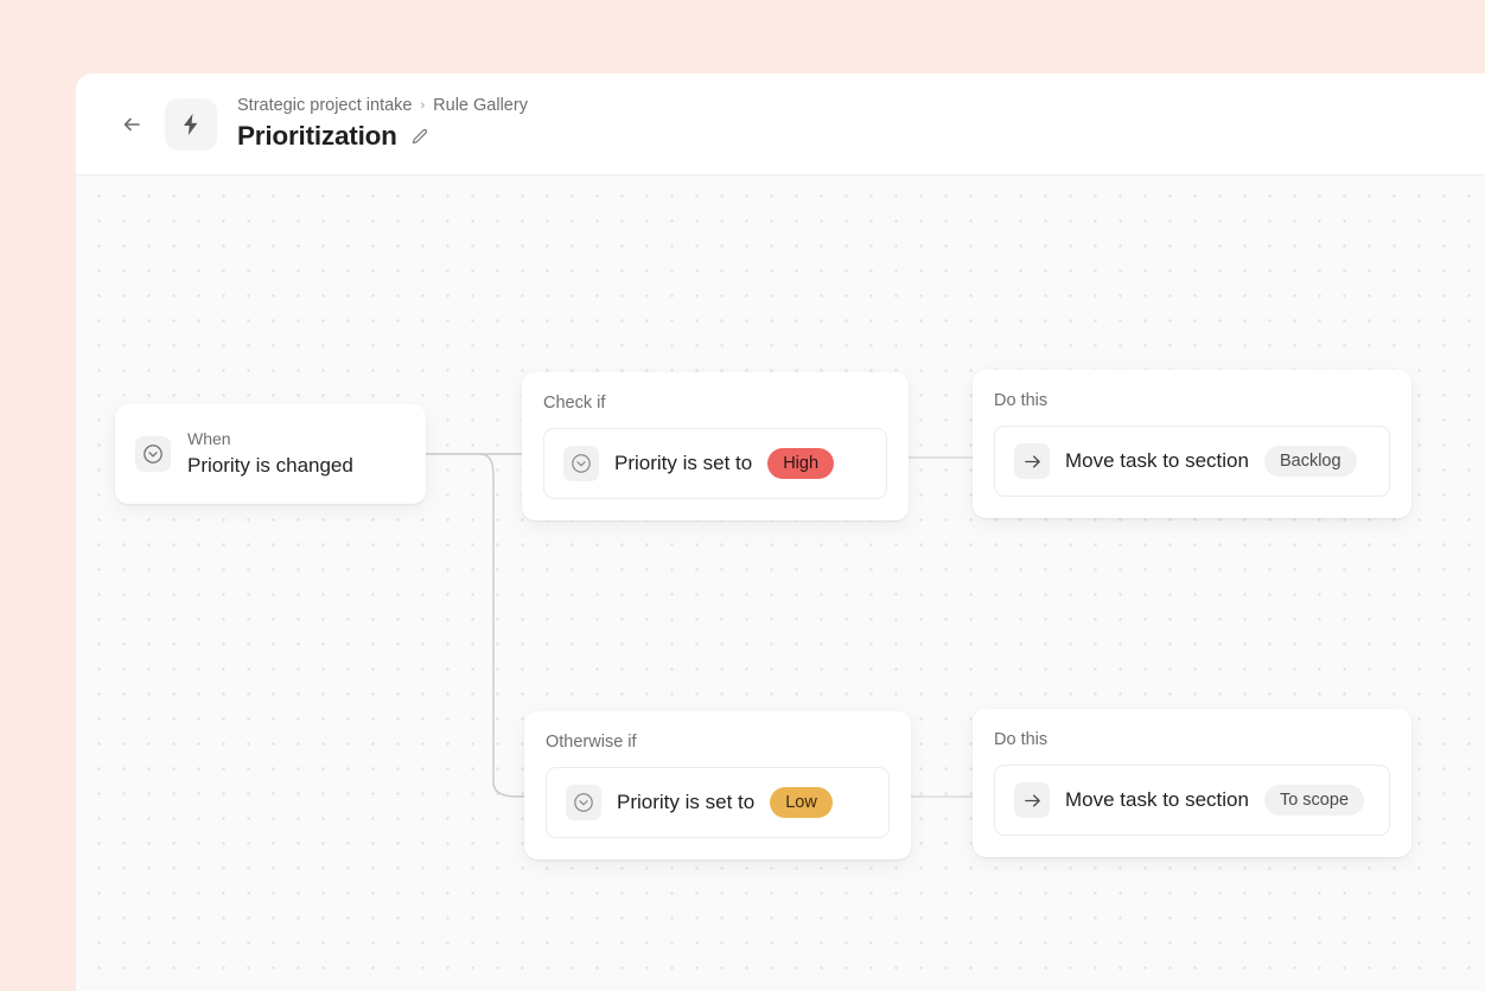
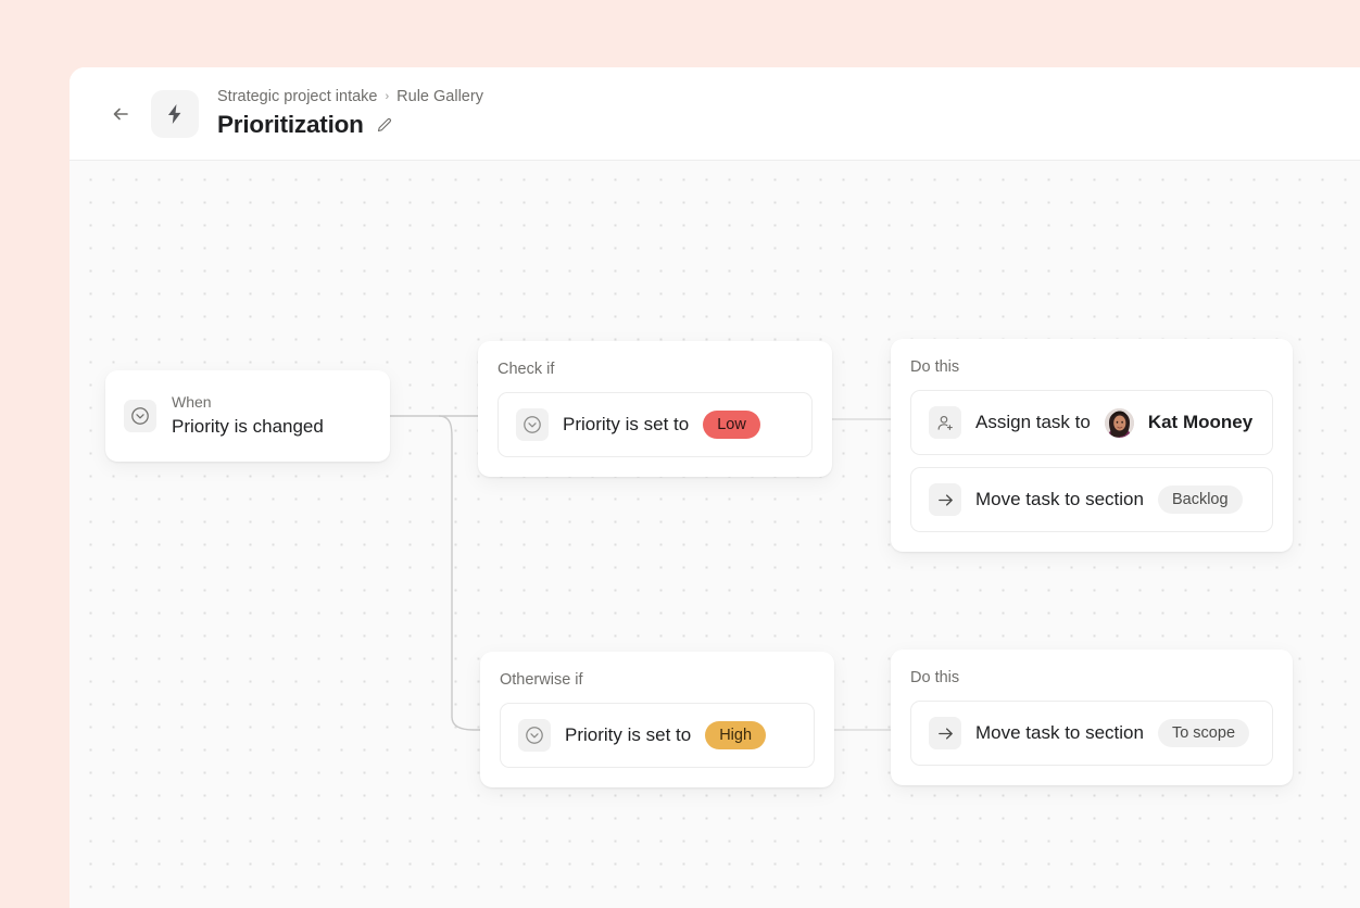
  Strategic project intake
  ›
  Rule Gallery
  Prioritization
  When
  Priority is changed
  Check if
  Priority is set to
- High
+ Low
  Do this
+ Assign task to
+ Kat Mooney
  Move task to section
  Backlog
  Otherwise if
  Priority is set to
- Low
+ High
  Do this
  Move task to section
  To scope
